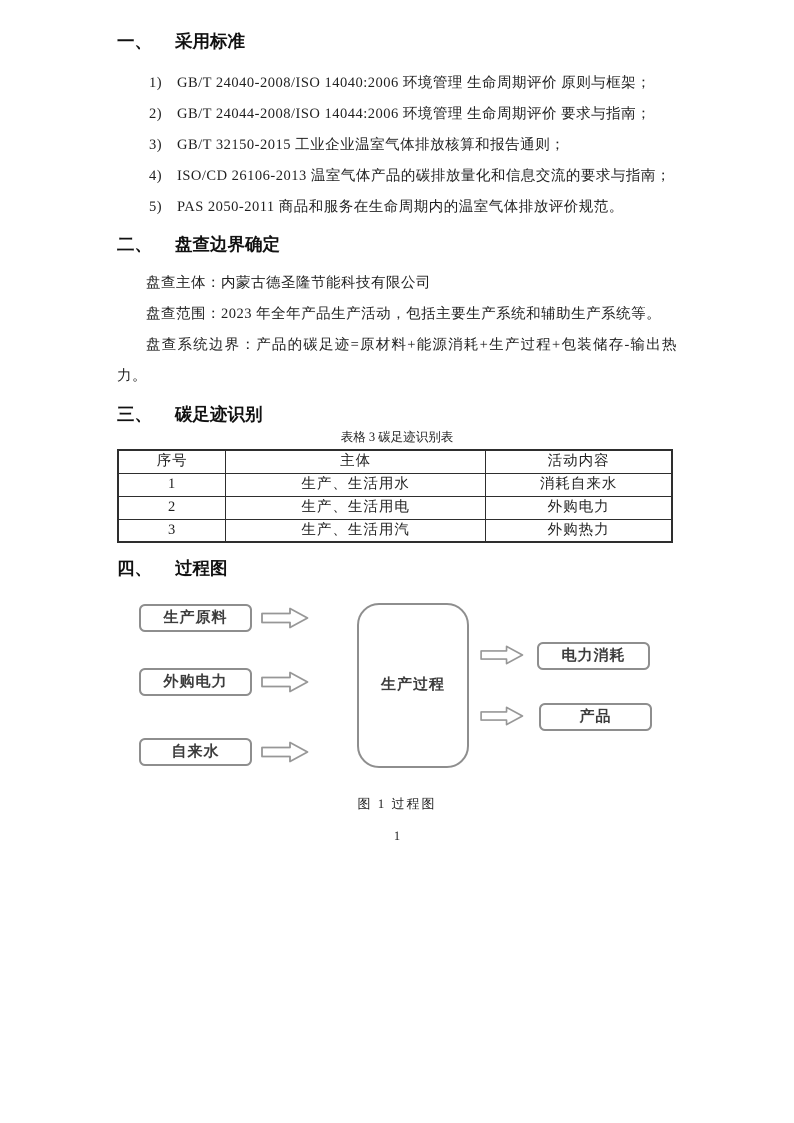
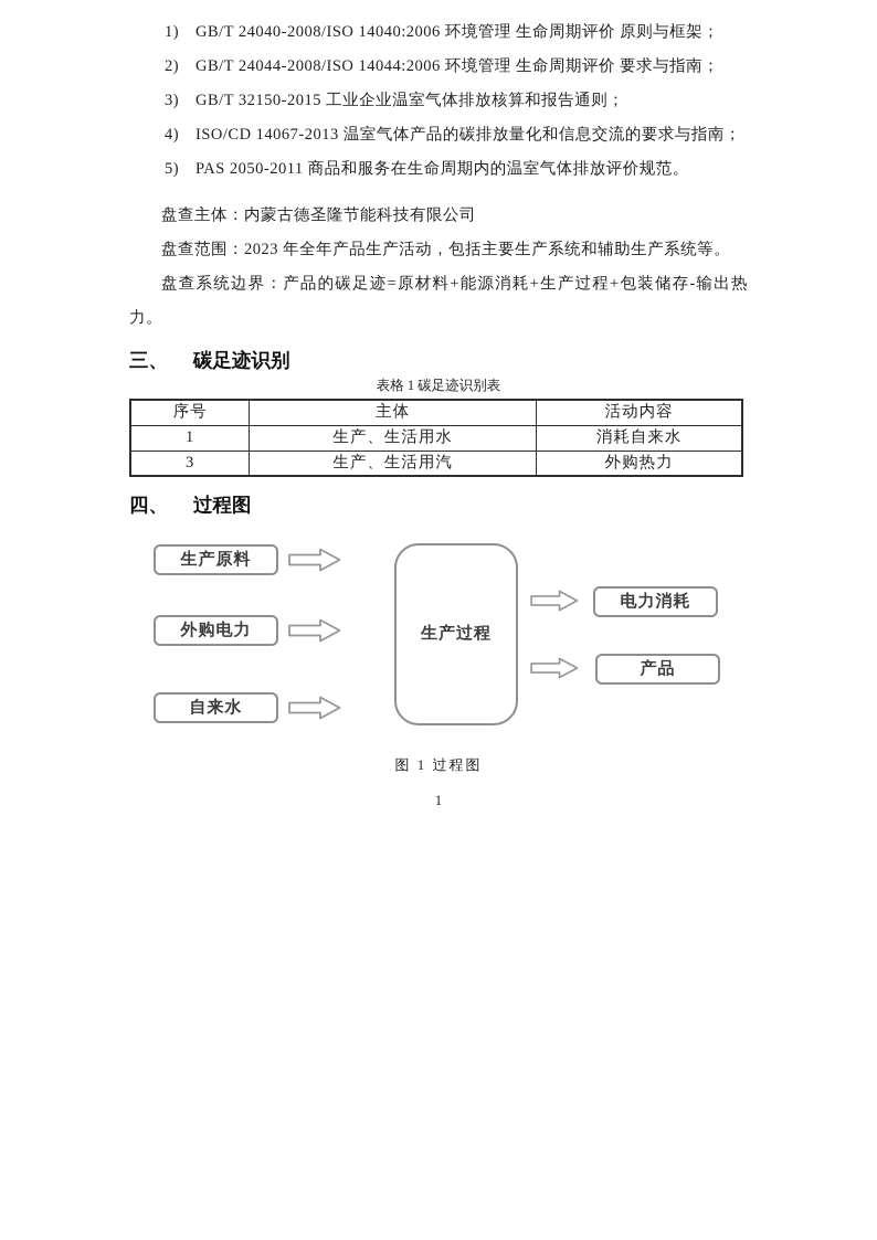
- 一、 采用标准
  1)
  GB/T 24040-2008/ISO 14040:2006 环境管理 生命周期评价 原则与框架；
  2)
  GB/T 24044-2008/ISO 14044:2006 环境管理 生命周期评价 要求与指南；
  3)
  GB/T 32150-2015 工业企业温室气体排放核算和报告通则；
  4)
- ISO/CD 26106-2013 温室气体产品的碳排放量化和信息交流的要求与指南；
+ ISO/CD 14067-2013 温室气体产品的碳排放量化和信息交流的要求与指南；
  5)
  PAS 2050-2011 商品和服务在生命周期内的温室气体排放评价规范。
- 二、 盘查边界确定
  盘查主体：内蒙古德圣隆节能科技有限公司
  盘查范围：2023 年全年产品生产活动，包括主要生产系统和辅助生产系统等。
  盘查系统边界：产品的碳足迹=原材料+能源消耗+生产过程+包装储存-输出热力。
  三、 碳足迹识别
- 表格 3 碳足迹识别表
+ 表格 1 碳足迹识别表
  序号	主体	活动内容
  1	生产、生活用水	消耗自来水
- 2	生产、生活用电	外购电力
  3	生产、生活用汽	外购热力
  四、 过程图
  生产原料
  外购电力
  自来水
  生产过程
  电力消耗
  产品
  图 1 过程图
  1
